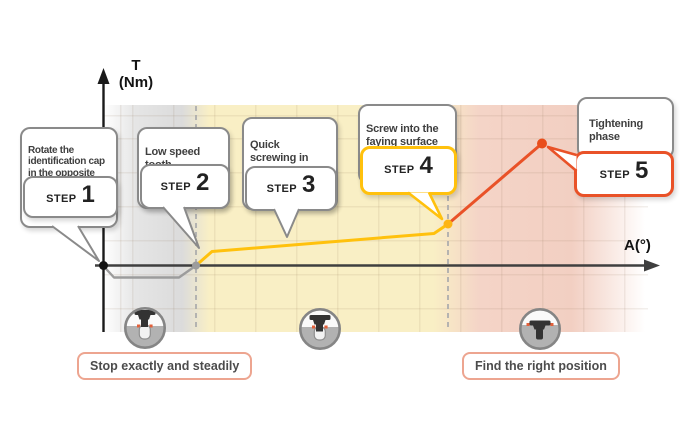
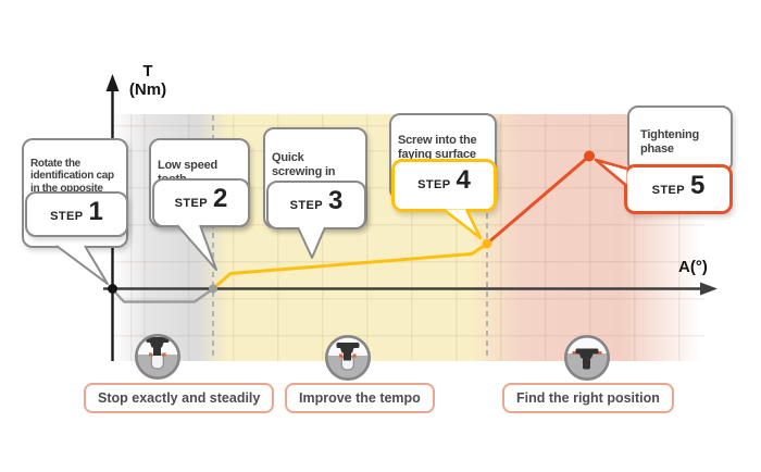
  Rotate the
  identification cap
  in the opposite
  STEP
  1
  Low speed
  STEP
  2
  Quick
  screwing in
  STEP
  3
  Screw into the
  faying surface
  STEP
  4
  Tightening
  phase
  STEP
  5
  T
  (Nm)
  A(°)
  Stop exactly and steadily
+ Improve the tempo
  Find the right position
